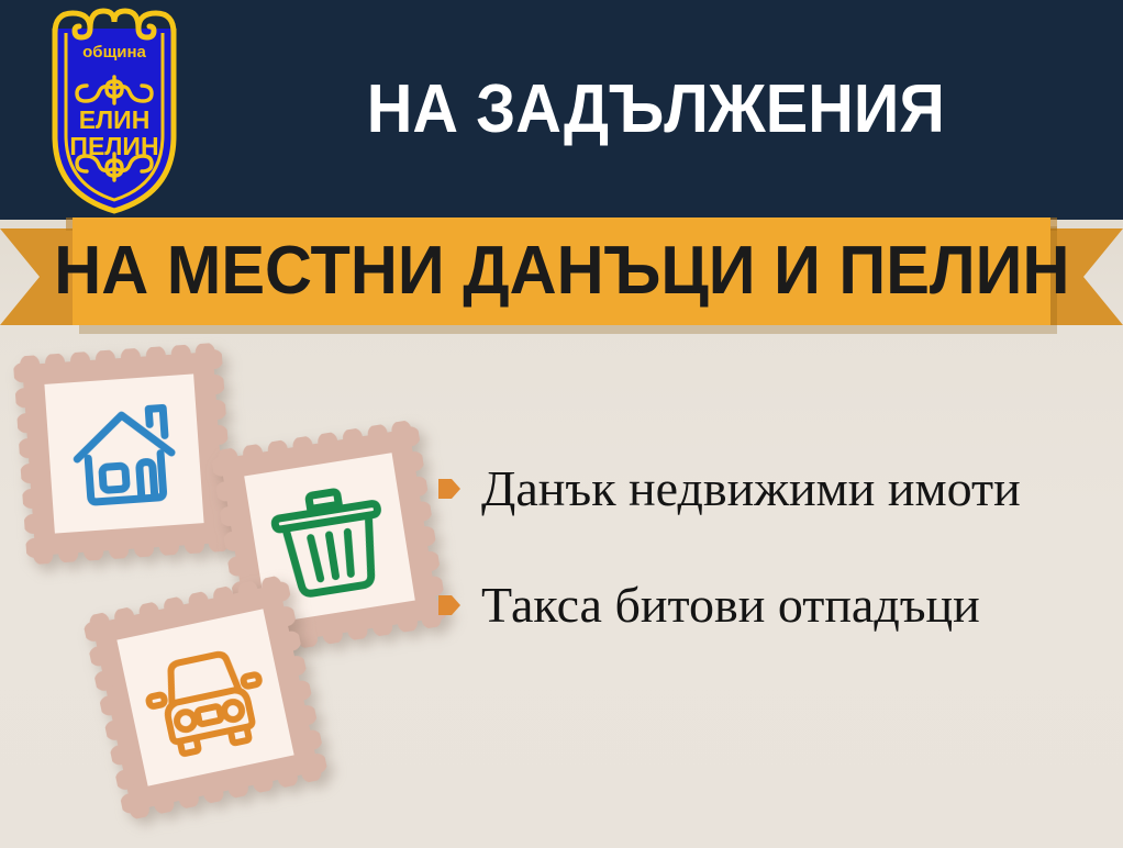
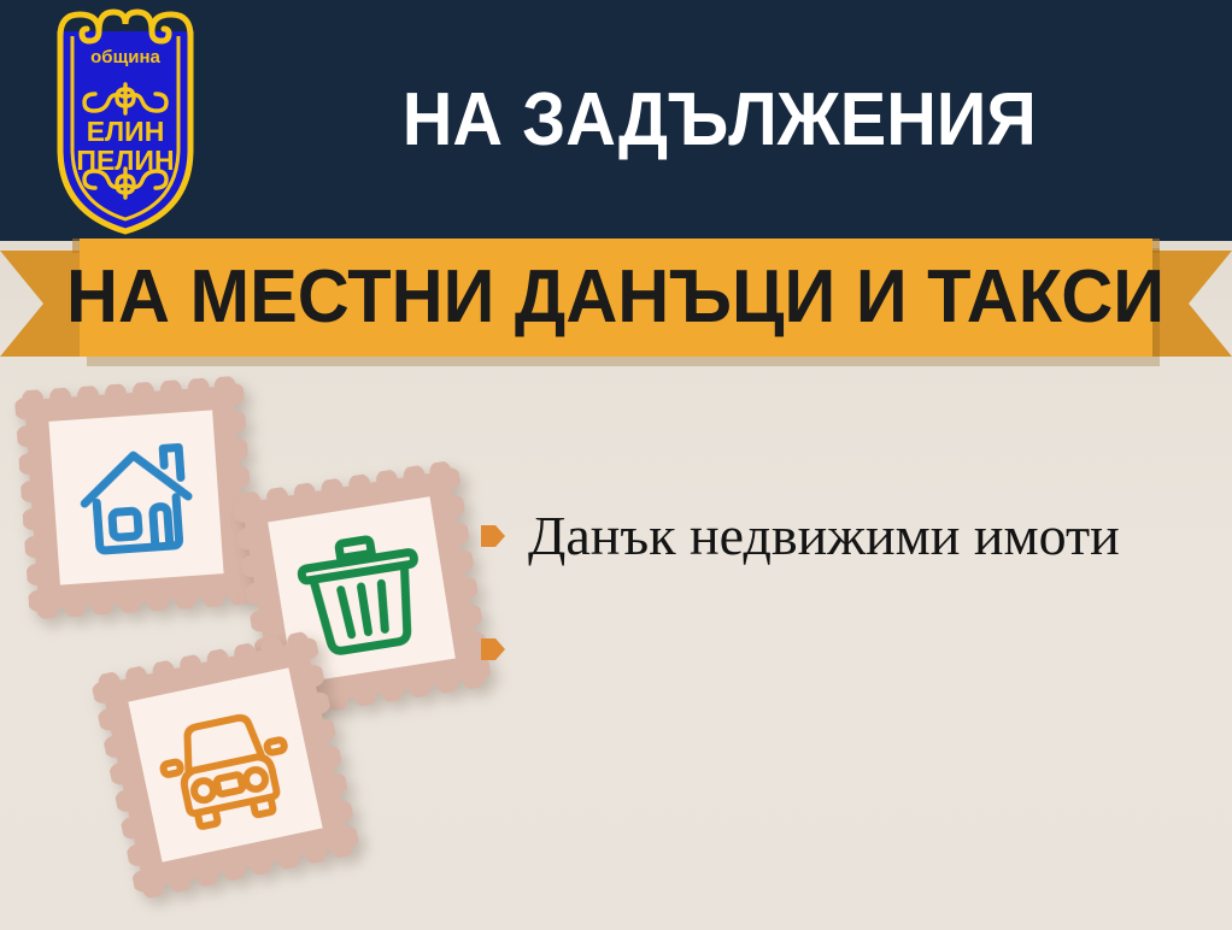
  община
  ЕЛИН
  ПЕЛИН
  НА ЗАДЪЛЖЕНИЯ
- НА МЕСТНИ ДАНЪЦИ И ПЕЛИН
+ НА МЕСТНИ ДАНЪЦИ И ТАКСИ
  Данък недвижими имоти
- Такса битови отпадъци
